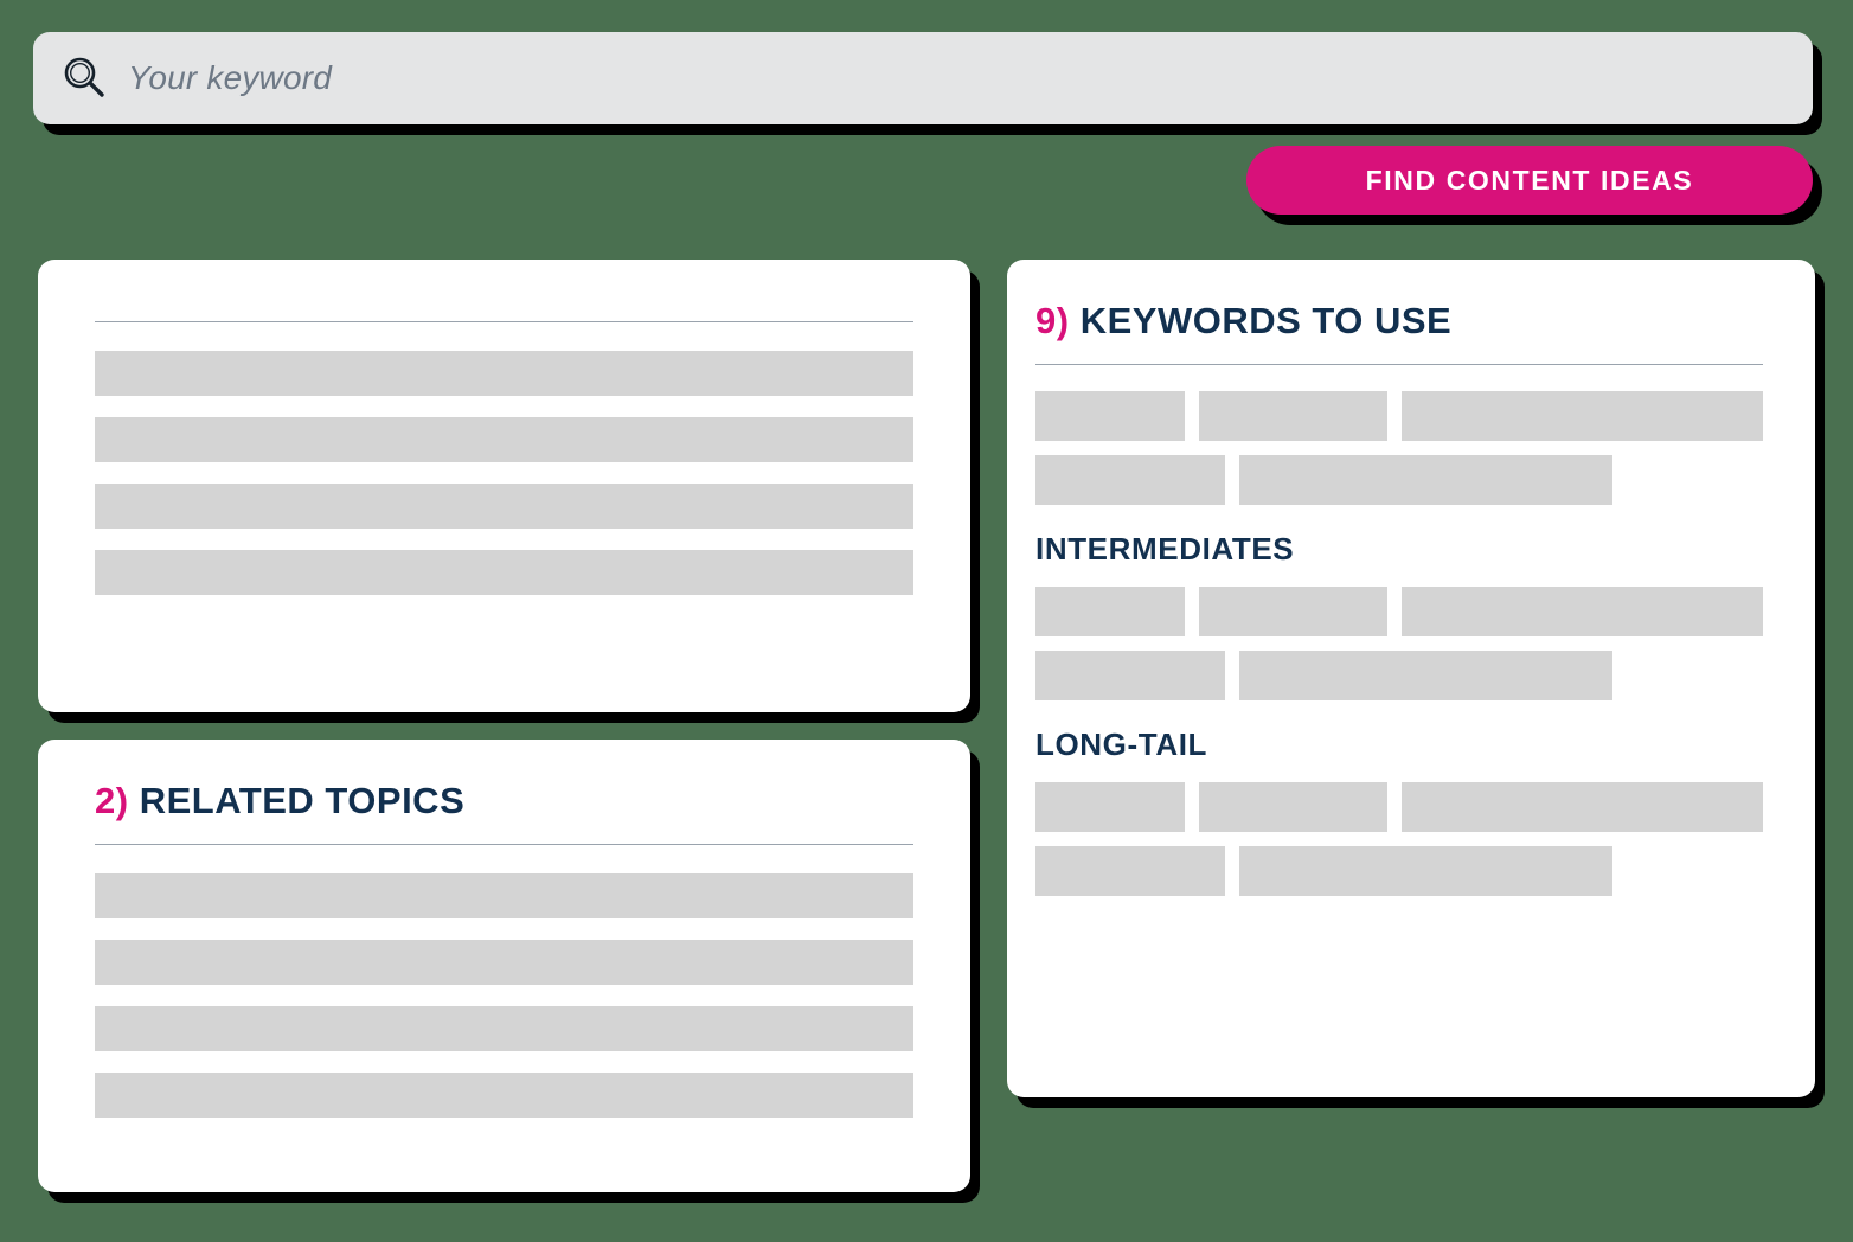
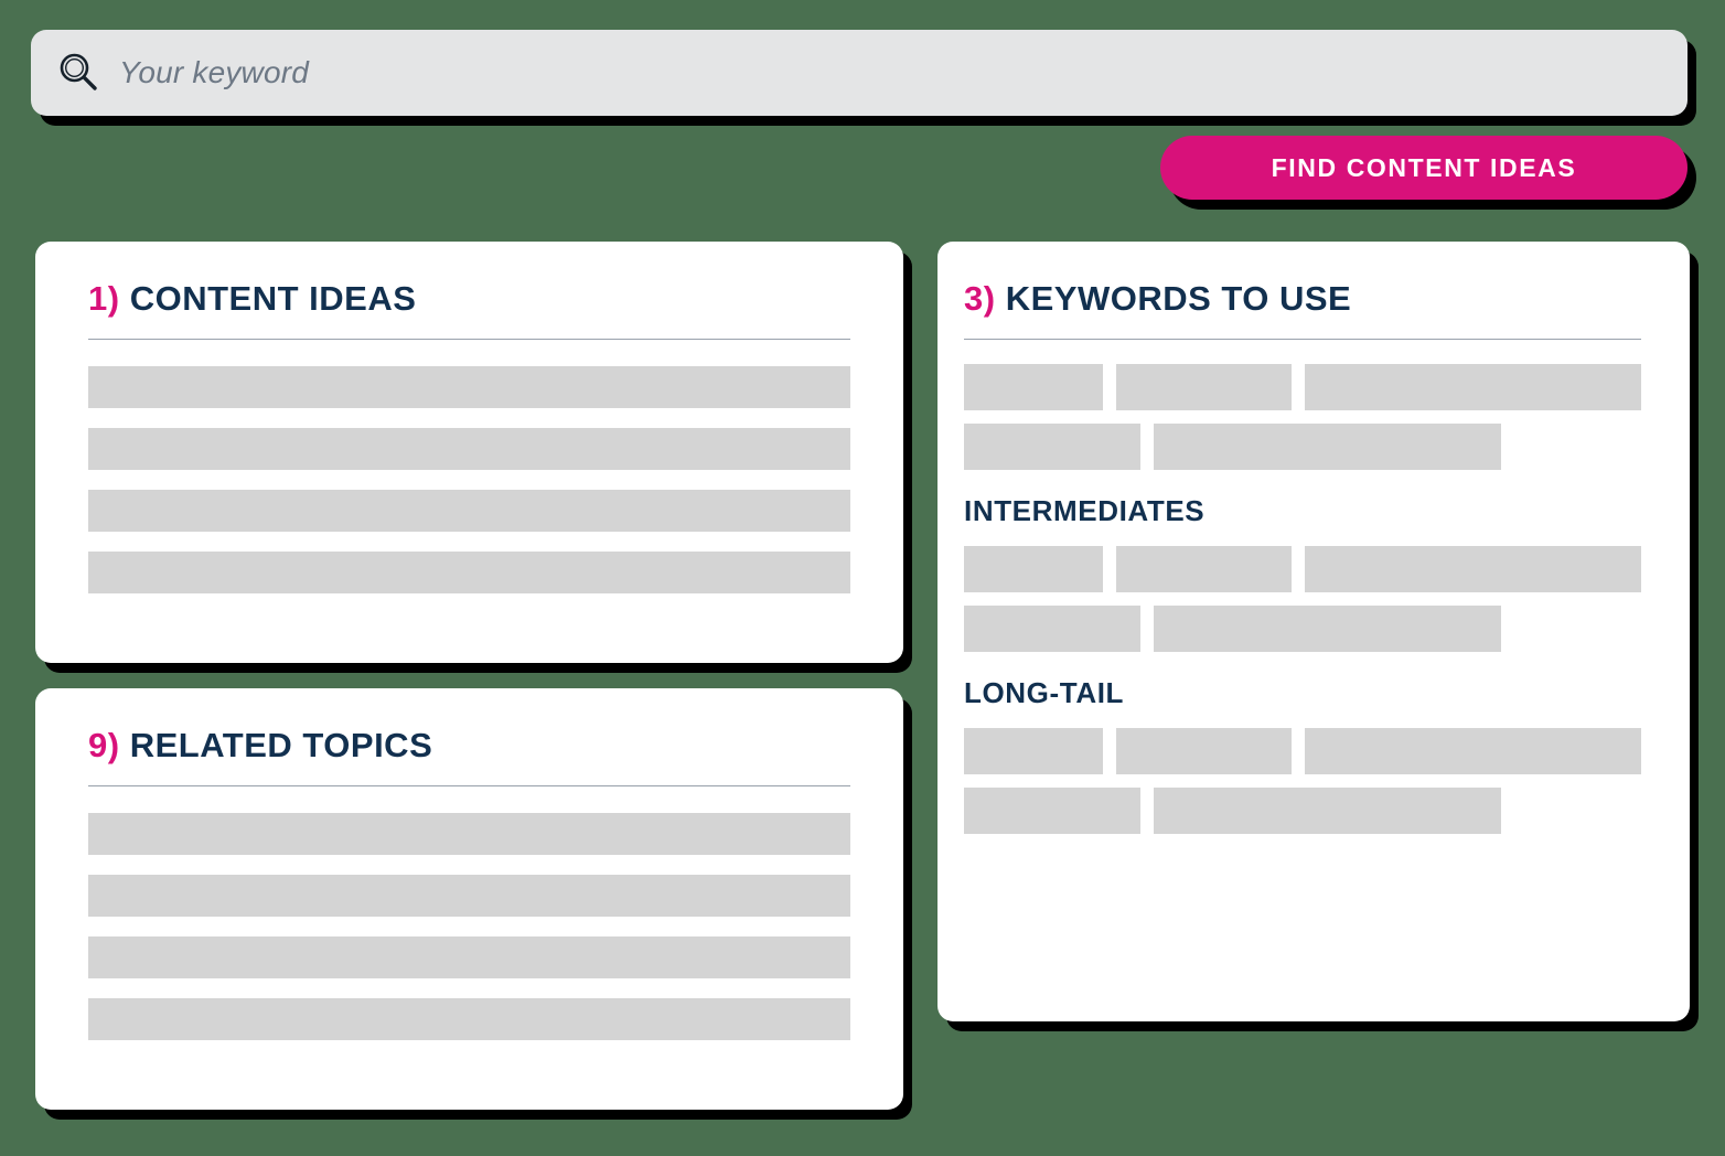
  Your keyword
  FIND CONTENT IDEAS
+ 1) CONTENT IDEAS
- 2) RELATED TOPICS
+ 9) RELATED TOPICS
- 9) KEYWORDS TO USE
+ 3) KEYWORDS TO USE
  INTERMEDIATES
  LONG-TAIL
